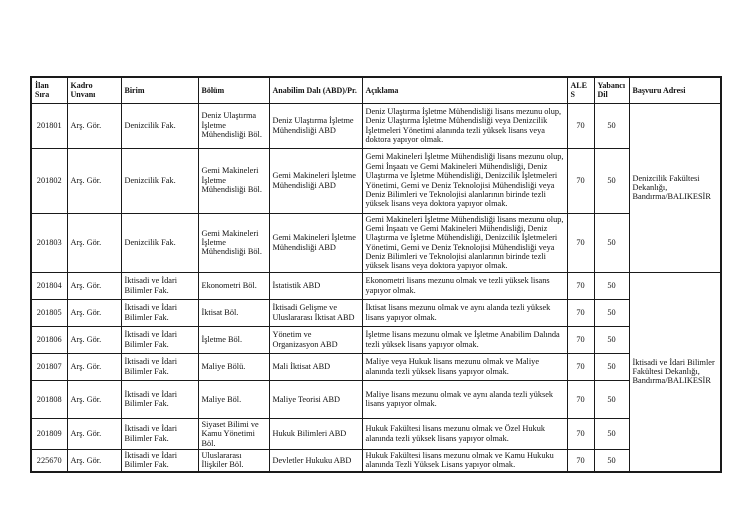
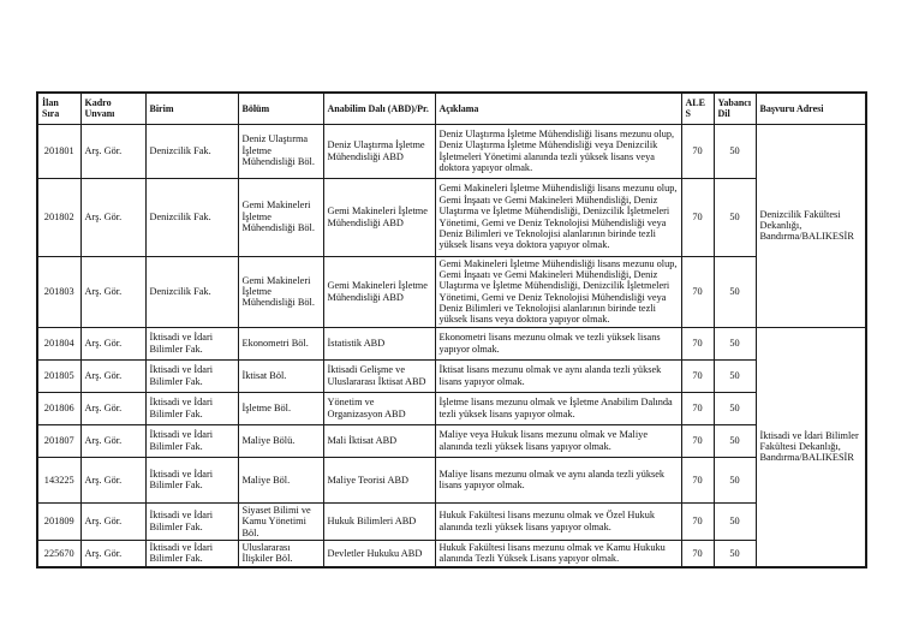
  İlan Sıra	Kadro Unvanı	Birim	Bölüm	Anabilim Dalı (ABD)/Pr.	Açıklama	ALES	Yabancı Dil	Başvuru Adresi
  201801	Arş. Gör.	Denizcilik Fak.	Deniz Ulaştırma İşletme Mühendisliği Böl.	Deniz Ulaştırma İşletme Mühendisliği ABD	Deniz Ulaştırma İşletme Mühendisliği lisans mezunu olup, Deniz Ulaştırma İşletme Mühendisliği veya Denizcilik İşletmeleri Yönetimi alanında tezli yüksek lisans veya doktora yapıyor olmak.	70	50	Denizcilik Fakültesi Dekanlığı, Bandırma/BALIKESİR
  201802	Arş. Gör.	Denizcilik Fak.	Gemi Makineleri İşletme Mühendisliği Böl.	Gemi Makineleri İşletme Mühendisliği ABD	Gemi Makineleri İşletme Mühendisliği lisans mezunu olup, Gemi İnşaatı ve Gemi Makineleri Mühendisliği, Deniz Ulaştırma ve İşletme Mühendisliği, Denizcilik İşletmeleri Yönetimi, Gemi ve Deniz Teknolojisi Mühendisliği veya Deniz Bilimleri ve Teknolojisi alanlarının birinde tezli yüksek lisans veya doktora yapıyor olmak.	70	50
  201803	Arş. Gör.	Denizcilik Fak.	Gemi Makineleri İşletme Mühendisliği Böl.	Gemi Makineleri İşletme Mühendisliği ABD	Gemi Makineleri İşletme Mühendisliği lisans mezunu olup, Gemi İnşaatı ve Gemi Makineleri Mühendisliği, Deniz Ulaştırma ve İşletme Mühendisliği, Denizcilik İşletmeleri Yönetimi, Gemi ve Deniz Teknolojisi Mühendisliği veya Deniz Bilimleri ve Teknolojisi alanlarının birinde tezli yüksek lisans veya doktora yapıyor olmak.	70	50
  201804	Arş. Gör.	İktisadi ve İdari Bilimler Fak.	Ekonometri Böl.	İstatistik ABD	Ekonometri lisans mezunu olmak ve tezli yüksek lisans yapıyor olmak.	70	50	İktisadi ve İdari Bilimler Fakültesi Dekanlığı, Bandırma/BALIKESİR
  201805	Arş. Gör.	İktisadi ve İdari Bilimler Fak.	İktisat Böl.	İktisadi Gelişme ve Uluslararası İktisat ABD	İktisat lisans mezunu olmak ve aynı alanda tezli yüksek lisans yapıyor olmak.	70	50
  201806	Arş. Gör.	İktisadi ve İdari Bilimler Fak.	İşletme Böl.	Yönetim ve Organizasyon ABD	İşletme lisans mezunu olmak ve İşletme Anabilim Dalında tezli yüksek lisans yapıyor olmak.	70	50
  201807	Arş. Gör.	İktisadi ve İdari Bilimler Fak.	Maliye Bölü.	Mali İktisat ABD	Maliye veya Hukuk lisans mezunu olmak ve Maliye alanında tezli yüksek lisans yapıyor olmak.	70	50
- 201808	Arş. Gör.	İktisadi ve İdari Bilimler Fak.	Maliye Böl.	Maliye Teorisi ABD	Maliye lisans mezunu olmak ve aynı alanda tezli yüksek lisans yapıyor olmak.	70	50
+ 143225	Arş. Gör.	İktisadi ve İdari Bilimler Fak.	Maliye Böl.	Maliye Teorisi ABD	Maliye lisans mezunu olmak ve aynı alanda tezli yüksek lisans yapıyor olmak.	70	50
  201809	Arş. Gör.	İktisadi ve İdari Bilimler Fak.	Siyaset Bilimi ve Kamu Yönetimi Böl.	Hukuk Bilimleri ABD	Hukuk Fakültesi lisans mezunu olmak ve Özel Hukuk alanında tezli yüksek lisans yapıyor olmak.	70	50
  225670	Arş. Gör.	İktisadi ve İdari Bilimler Fak.	Uluslararası İlişkiler Böl.	Devletler Hukuku ABD	Hukuk Fakültesi lisans mezunu olmak ve Kamu Hukuku alanında Tezli Yüksek Lisans yapıyor olmak.	70	50
